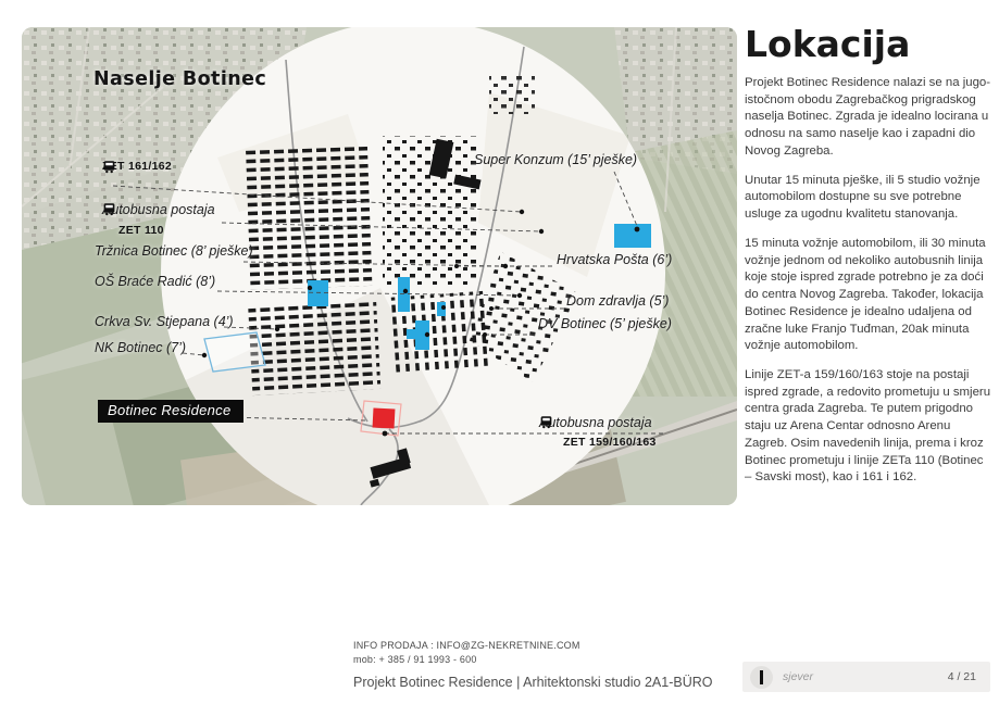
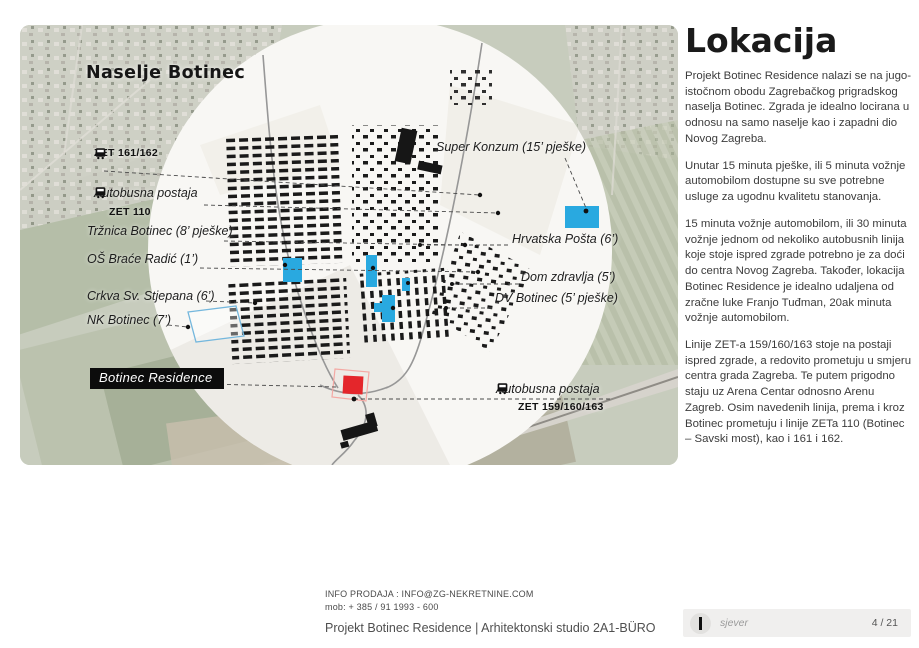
  Naselje Botinec
  T 161/162
  utobusna postaja
  ZET 110
  Tržnica Botinec (8’ pješke)
- OŠ Braće Radić (8’)
+ OŠ Braće Radić (1’)
- Crkva Sv. Stjepana (4’)
+ Crkva Sv. Stjepana (6’)
  NK Botinec (7’)
  Botinec Residence
  Super Konzum (15’ pješke)
  Hrvatska Pošta (6’)
  Dom zdravlja (5’)
  DV Botinec (5’ pješke)
  utobusna postaja
  ZET 159/160/163
  Lokacija
  Projekt Botinec Residence nalazi se na jugo-istočnom obodu Zagrebačkog prigradskog naselja Botinec. Zgrada je idealno locirana u odnosu na samo naselje kao i zapadni dio Novog Zagreba.
- Unutar 15 minuta pješke, ili 5 studio vožnje automobilom dostupne su sve potrebne usluge za ugodnu kvalitetu stanovanja.
+ Unutar 15 minuta pješke, ili 5 minuta vožnje automobilom dostupne su sve potrebne usluge za ugodnu kvalitetu stanovanja.
  15 minuta vožnje automobilom, ili 30 minuta vožnje jednom od nekoliko autobusnih linija koje stoje ispred zgrade potrebno je za doći do centra Novog Zagreba. Također, lokacija Botinec Residence je idealno udaljena od zračne luke Franjo Tuđman, 20ak minuta vožnje automobilom.
  Linije ZET-a 159/160/163 stoje na postaji ispred zgrade, a redovito prometuju u smjeru centra grada Zagreba. Te putem prigodno staju uz Arena Centar odnosno Arenu Zagreb. Osim navedenih linija, prema i kroz Botinec prometuju i linije ZETa 110 (Botinec – Savski most), kao i 161 i 162.
  INFO PRODAJA : INFO@ZG-NEKRETNINE.COM
  mob: + 385 / 91 1993 - 600
  Projekt Botinec Residence | Arhitektonski studio 2A1-BÜRO
  sjever
  4 / 21
